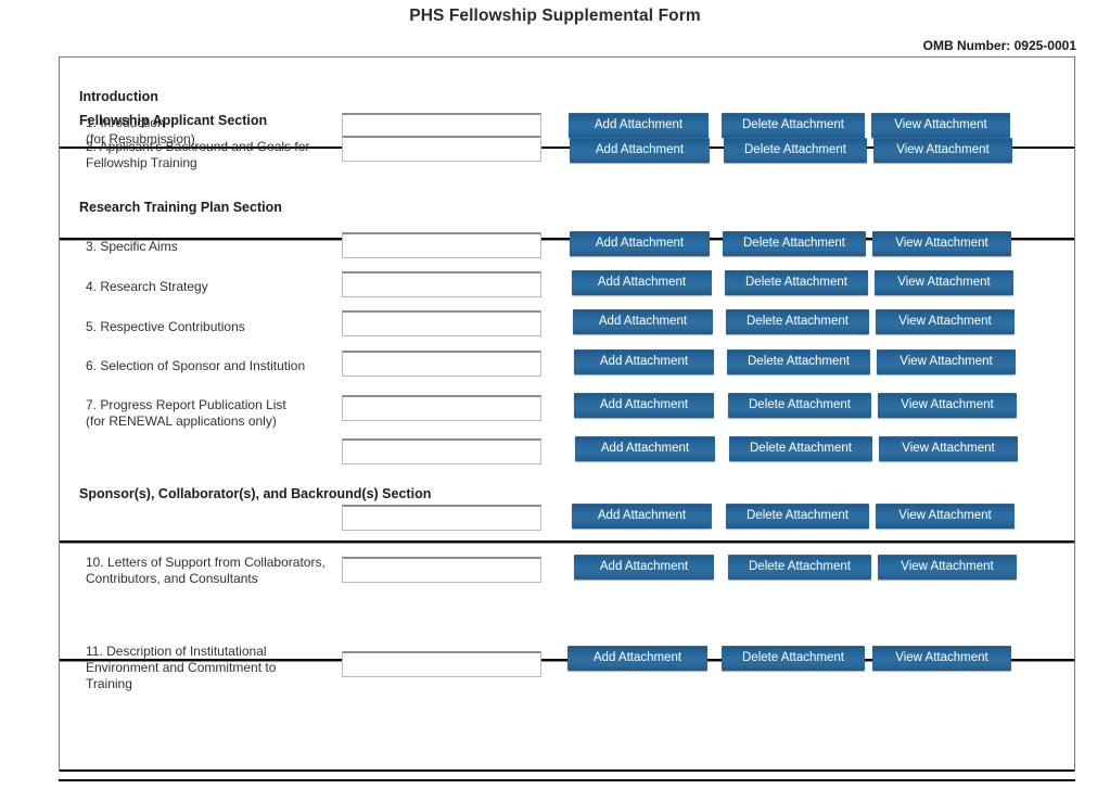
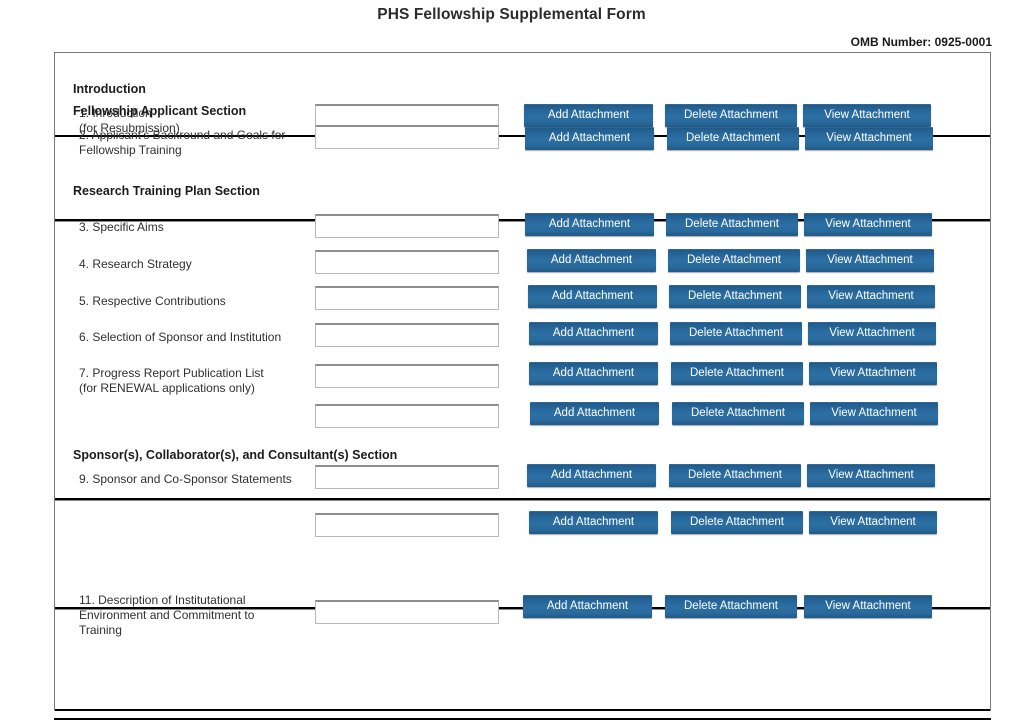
  PHS Fellowship Supplemental Form
  OMB Number: 0925-0001
  Introduction
  1. Inroduction
  (for Resubmission)
  Add Attachment
  Delete Attachment
  View Attachment
  Fellowship Applicant Section
  2. Applicant's Backround and Goals for
  Fellowship Training
  Add Attachment
  Delete Attachment
  View Attachment
  Research Training Plan Section
  3. Specific Aims
  Add Attachment
  Delete Attachment
  View Attachment
  4. Research Strategy
  Add Attachment
  Delete Attachment
  View Attachment
  5. Respective Contributions
  Add Attachment
  Delete Attachment
  View Attachment
  6. Selection of Sponsor and Institution
  Add Attachment
  Delete Attachment
  View Attachment
  7. Progress Report Publication List
  (for RENEWAL applications only)
  Add Attachment
  Delete Attachment
  View Attachment
  Add Attachment
  Delete Attachment
  View Attachment
- Sponsor(s), Collaborator(s), and Backround(s) Section
+ Sponsor(s), Collaborator(s), and Consultant(s) Section
+ 9. Sponsor and Co-Sponsor Statements
  Add Attachment
  Delete Attachment
  View Attachment
- 10. Letters of Support from Collaborators,
- Contributors, and Consultants
  Add Attachment
  Delete Attachment
  View Attachment
  11. Description of Institutational
  Environment and Commitment to
  Training
  Add Attachment
  Delete Attachment
  View Attachment
